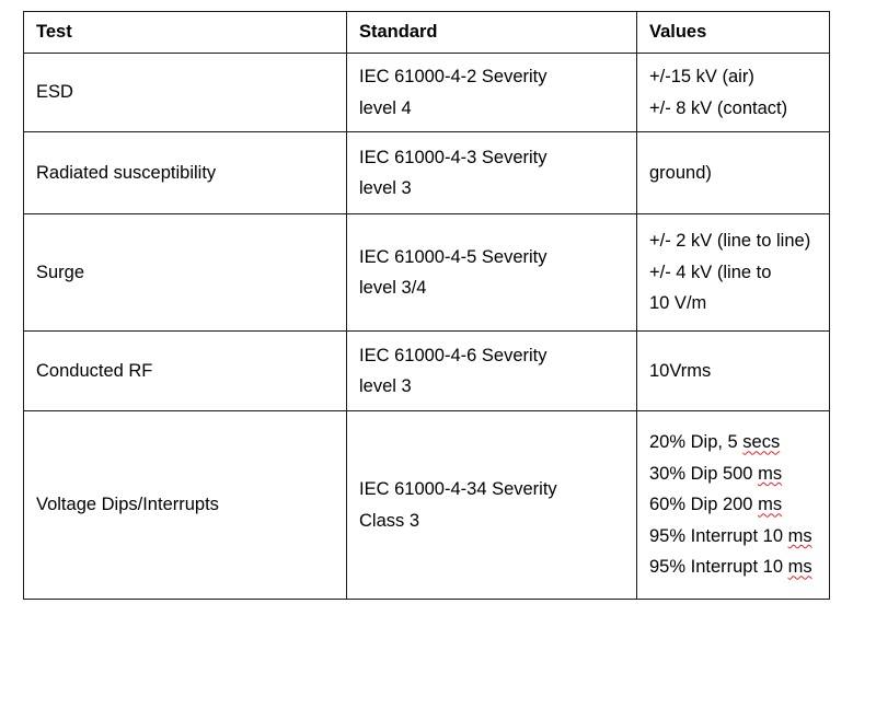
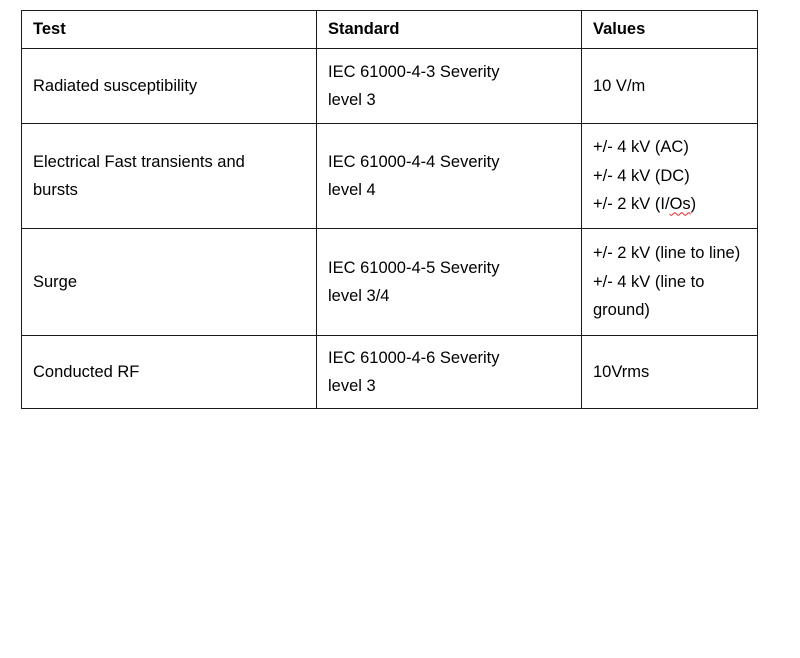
  Test	Standard	Values
- ESD	IEC 61000-4-2 Severitylevel 4	+/-15 kV (air)+/- 8 kV (contact)
- Radiated susceptibility	IEC 61000-4-3 Severitylevel 3	ground)
+ Radiated susceptibility	IEC 61000-4-3 Severitylevel 3	10 V/m
+ Electrical Fast transients andbursts	IEC 61000-4-4 Severitylevel 4	+/- 4 kV (AC)+/- 4 kV (DC)+/- 2 kV (I/Os)
- Surge	IEC 61000-4-5 Severitylevel 3/4	+/- 2 kV (line to line)+/- 4 kV (line to10 V/m
+ Surge	IEC 61000-4-5 Severitylevel 3/4	+/- 2 kV (line to line)+/- 4 kV (line toground)
  Conducted RF	IEC 61000-4-6 Severitylevel 3	10Vrms
- Voltage Dips/Interrupts	IEC 61000-4-34 SeverityClass 3	20% Dip, 5 secs 30% Dip 500 ms 60% Dip 200 ms 95% Interrupt 10 ms 95% Interrupt 10 ms
